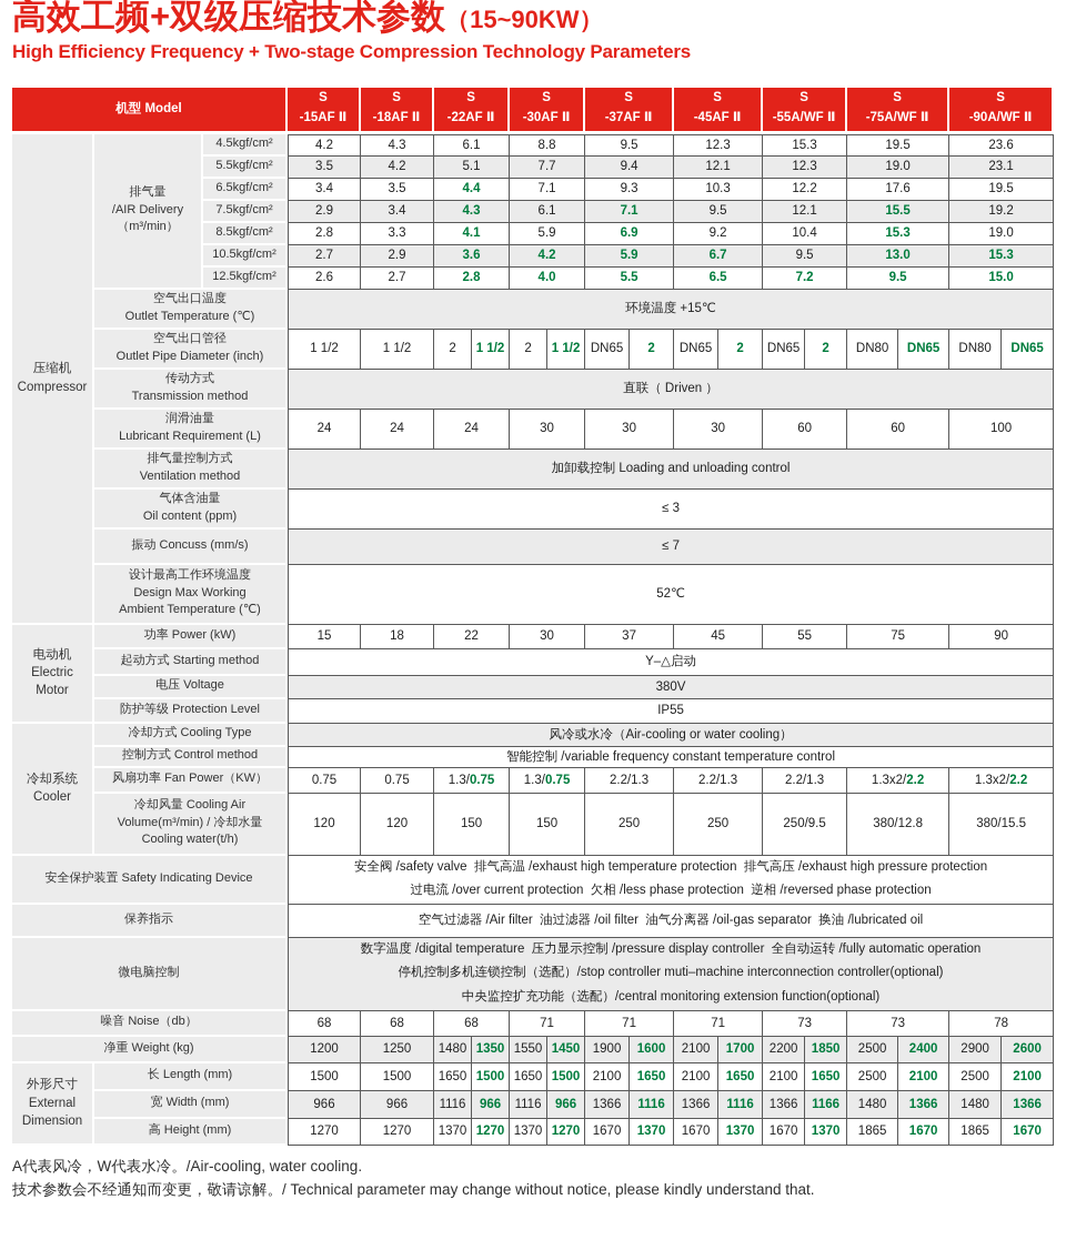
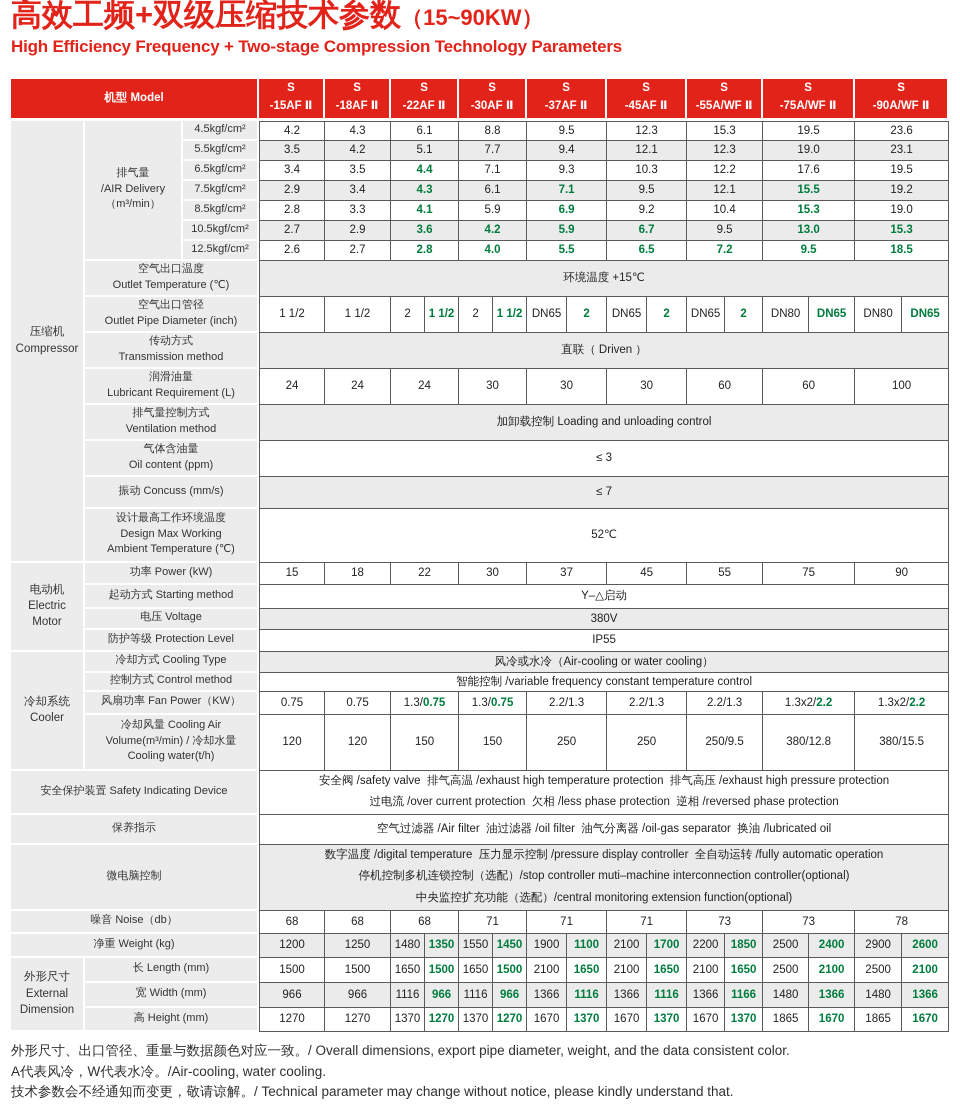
  高效工频+双级压缩技术参数（15~90KW）
  High Efficiency Frequency + Two-stage Compression Technology Parameters
  机型 Model	S-15AF Ⅱ	S-18AF Ⅱ	S-22AF Ⅱ	S-30AF Ⅱ	S-37AF Ⅱ	S-45AF Ⅱ	S-55A/WF Ⅱ	S-75A/WF Ⅱ	S-90A/WF Ⅱ
  压缩机Compressor	排气量/AIR Delivery（m³/min）	4.5kgf/cm²	4.2	4.3	6.1	8.8	9.5	12.3	15.3	19.5	23.6
  5.5kgf/cm²	3.5	4.2	5.1	7.7	9.4	12.1	12.3	19.0	23.1
  6.5kgf/cm²	3.4	3.5	4.4	7.1	9.3	10.3	12.2	17.6	19.5
  7.5kgf/cm²	2.9	3.4	4.3	6.1	7.1	9.5	12.1	15.5	19.2
  8.5kgf/cm²	2.8	3.3	4.1	5.9	6.9	9.2	10.4	15.3	19.0
  10.5kgf/cm²	2.7	2.9	3.6	4.2	5.9	6.7	9.5	13.0	15.3
- 12.5kgf/cm²	2.6	2.7	2.8	4.0	5.5	6.5	7.2	9.5	15.0
+ 12.5kgf/cm²	2.6	2.7	2.8	4.0	5.5	6.5	7.2	9.5	18.5
  空气出口温度Outlet Temperature (℃)	环境温度 +15℃
  空气出口管径Outlet Pipe Diameter (inch)	1 1/2	1 1/2	2	1 1/2	2	1 1/2	DN65	2	DN65	2	DN65	2	DN80	DN65	DN80	DN65
  传动方式Transmission method	直联（ Driven ）
  润滑油量Lubricant Requirement (L)	24	24	24	30	30	30	60	60	100
  排气量控制方式Ventilation method	加卸载控制 Loading and unloading control
  气体含油量Oil content (ppm)	≤ 3
  振动 Concuss (mm/s)	≤ 7
  设计最高工作环境温度Design Max WorkingAmbient Temperature (℃)	52℃
  电动机Electric Motor	功率 Power (kW)	15	18	22	30	37	45	55	75	90
  起动方式 Starting method	Y–△启动
  电压 Voltage	380V
  防护等级 Protection Level	IP55
  冷却系统Cooler	冷却方式 Cooling Type	风冷或水冷（Air-cooling or water cooling）
  控制方式 Control method	智能控制 /variable frequency constant temperature control
  风扇功率 Fan Power（KW）	0.75	0.75	1.3/0.75	1.3/0.75	2.2/1.3	2.2/1.3	2.2/1.3	1.3x2/2.2	1.3x2/2.2
  冷却风量 Cooling AirVolume(m³/min) / 冷却水量Cooling water(t/h)	120	120	150	150	250	250	250/9.5	380/12.8	380/15.5
  安全保护装置 Safety Indicating Device	安全阀 /safety valve 排气高温 /exhaust high temperature protection 排气高压 /exhaust high pressure protection过电流 /over current protection 欠相 /less phase protection 逆相 /reversed phase protection
  保养指示	空气过滤器 /Air filter 油过滤器 /oil filter 油气分离器 /oil-gas separator 换油 /lubricated oil
  微电脑控制	数字温度 /digital temperature 压力显示控制 /pressure display controller 全自动运转 /fully automatic operation停机控制多机连锁控制（选配）/stop controller muti–machine interconnection controller(optional)中央监控扩充功能（选配）/central monitoring extension function(optional)
  噪音 Noise（db）	68	68	68	71	71	71	73	73	78
- 净重 Weight (kg)	1200	1250	1480	1350	1550	1450	1900	1600	2100	1700	2200	1850	2500	2400	2900	2600
+ 净重 Weight (kg)	1200	1250	1480	1350	1550	1450	1900	1100	2100	1700	2200	1850	2500	2400	2900	2600
  外形尺寸ExternalDimension	长 Length (mm)	1500	1500	1650	1500	1650	1500	2100	1650	2100	1650	2100	1650	2500	2100	2500	2100
  宽 Width (mm)	966	966	1116	966	1116	966	1366	1116	1366	1116	1366	1166	1480	1366	1480	1366
  高 Height (mm)	1270	1270	1370	1270	1370	1270	1670	1370	1670	1370	1670	1370	1865	1670	1865	1670
+ 外形尺寸、出口管径、重量与数据颜色对应一致。/ Overall dimensions, export pipe diameter, weight, and the data consistent color.
  A代表风冷，W代表水冷。/Air-cooling, water cooling.
  技术参数会不经通知而变更，敬请谅解。/ Technical parameter may change without notice, please kindly understand that.
